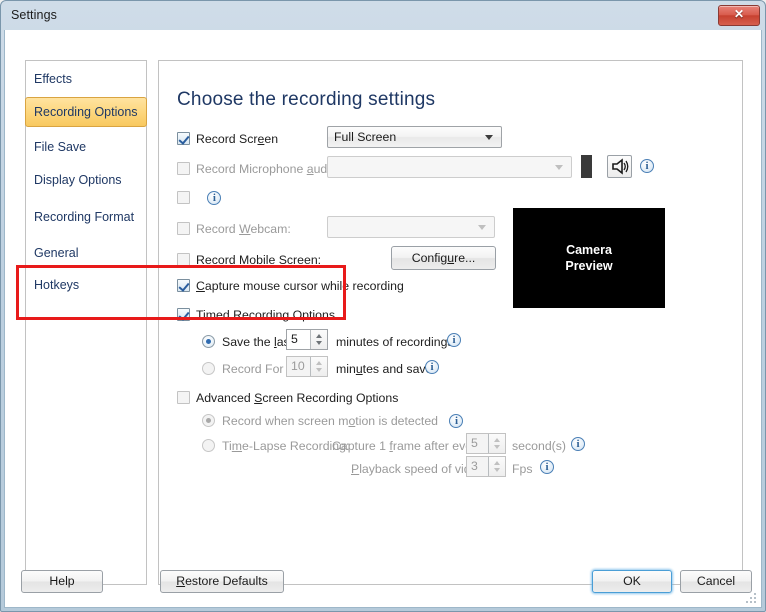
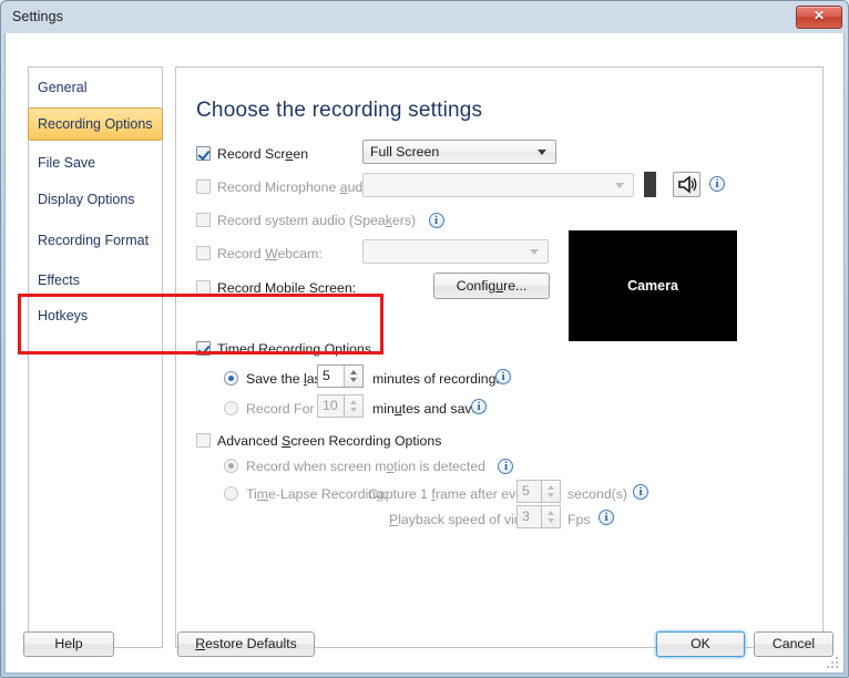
  Settings
  ✕
- Effects
+ General
  Recording Options
  File Save
  Display Options
  Recording Format
- General
+ Effects
  Hotkeys
  Choose the recording settings
  Record Screen
  Full Screen
  Record Microphone aud
+ Record system audio (Speakers)
  Record Webcam:
  Record Mobile Screen:
  Configure...
- Capture mouse cursor while recording
  Timed Recording Options
  Save the la
  5
  minutes of recording
  Record For
  10
  minutes and sav
  Advanced Screen Recording Options
  Record when screen motion is detected
  Time-Lapse Recording:
  Capture 1 frame after ev
  5
  second(s)
  Playback speed of vi
  3
  Fps
  Camera
- Preview
  Help
  Restore Defaults
  OK
  Cancel
